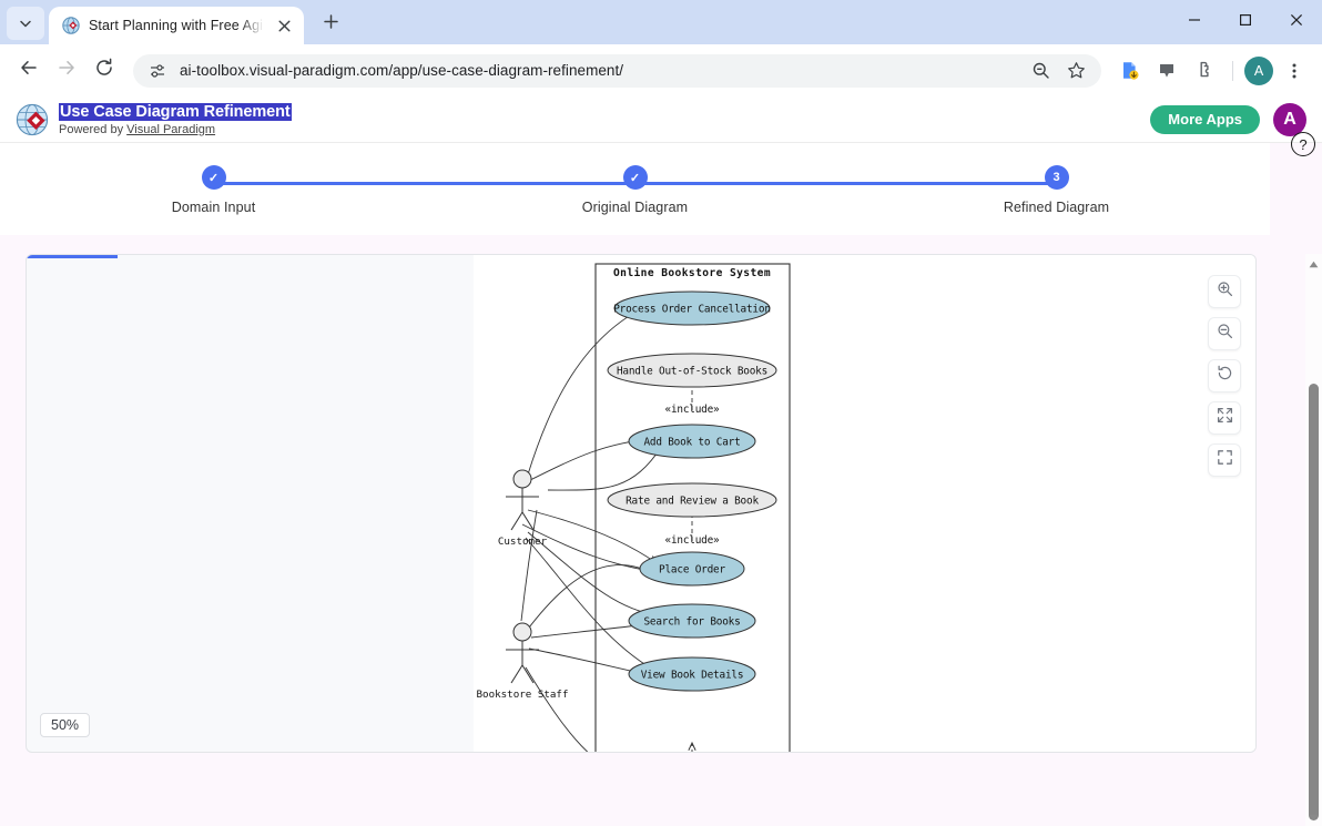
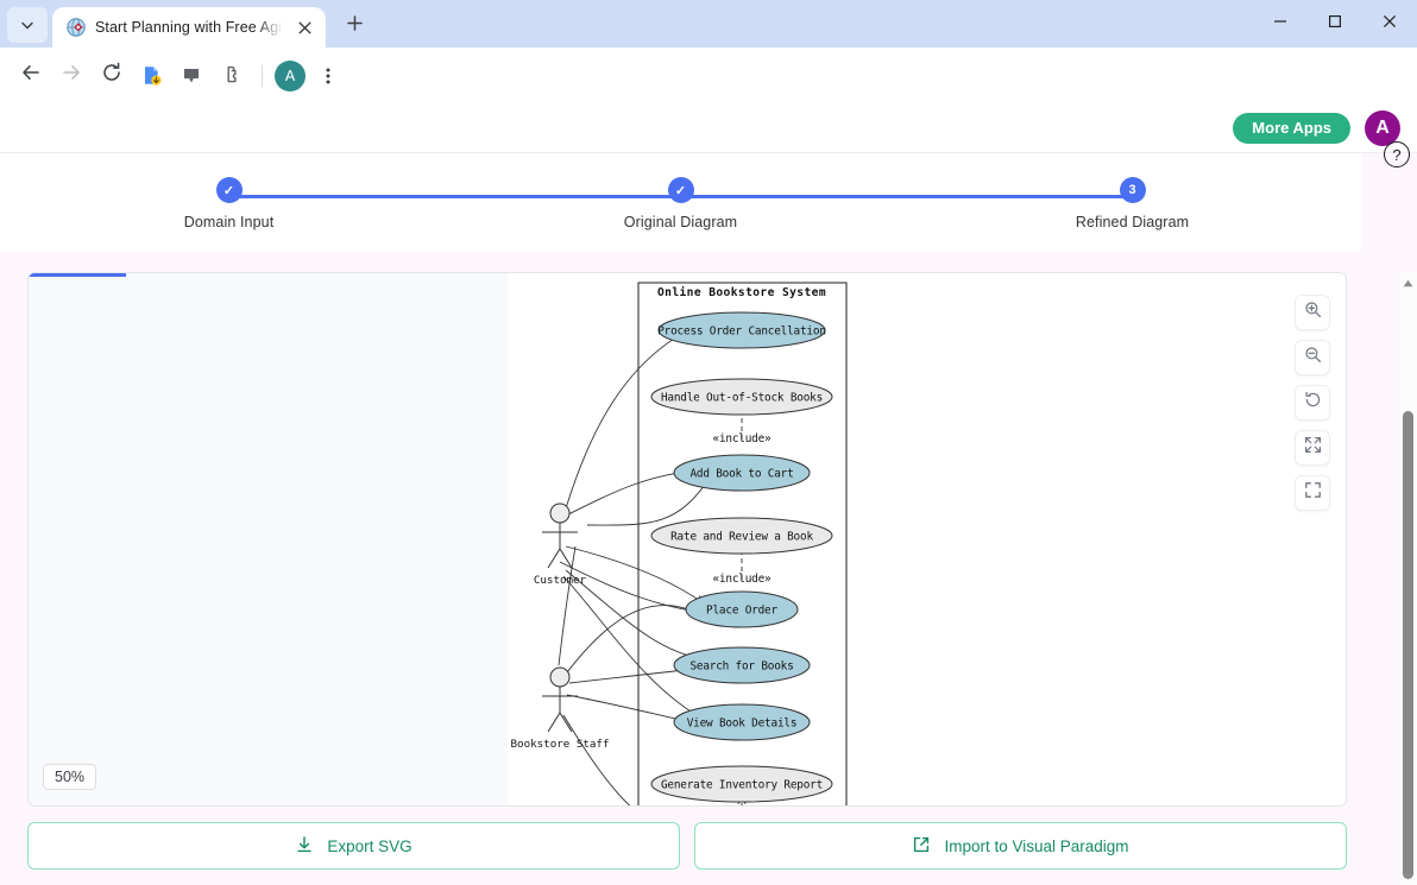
  Start Planning with Free Agi
- ai-toolbox.visual-paradigm.com/app/use-case-diagram-refinement/
  A
- Use Case Diagram Refinement
- Powered by Visual Paradigm
  More Apps
  A
  ✓
  Domain Input
  ✓
  Original Diagram
  3
  Refined Diagram
  ?
  Online Bookstore System
  «include»
  «include»
  Customer
  Bookstore Staff
  Process Order Cancellation
  Handle Out-of-Stock Books
  Add Book to Cart
  Rate and Review a Book
  Place Order
  Search for Books
  View Book Details
+ Generate Inventory Report
  50%
+ Export SVG
+ Import to Visual Paradigm
